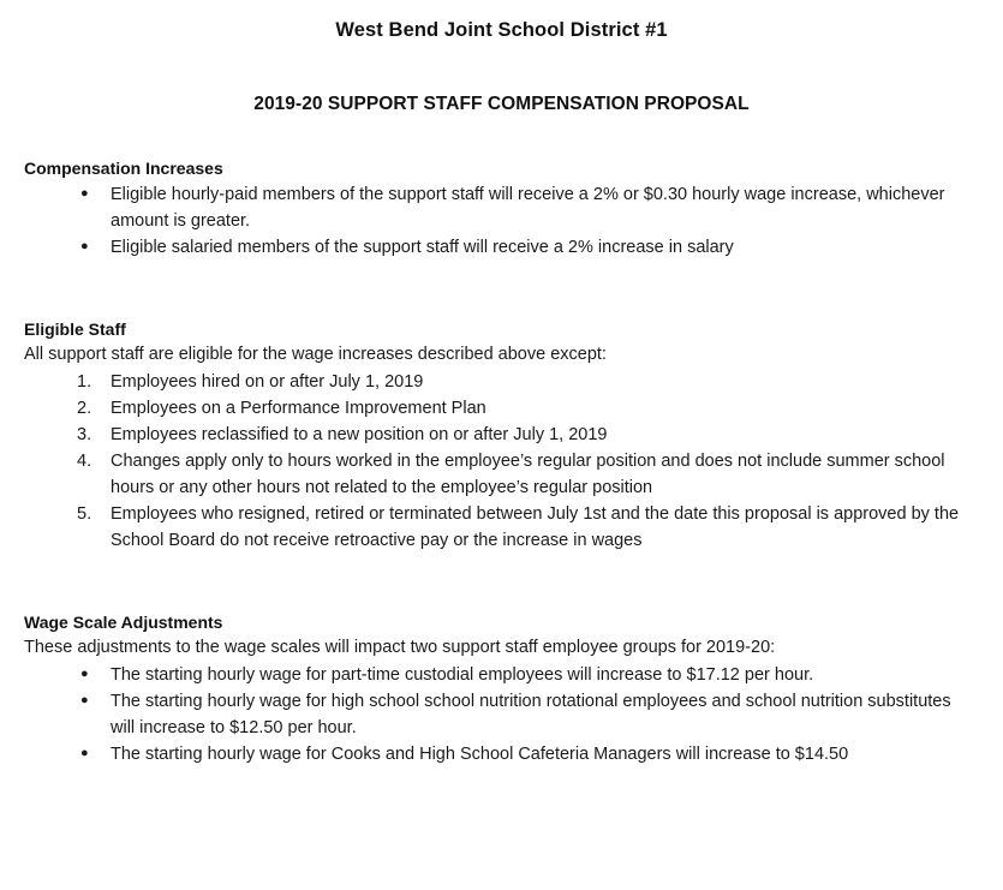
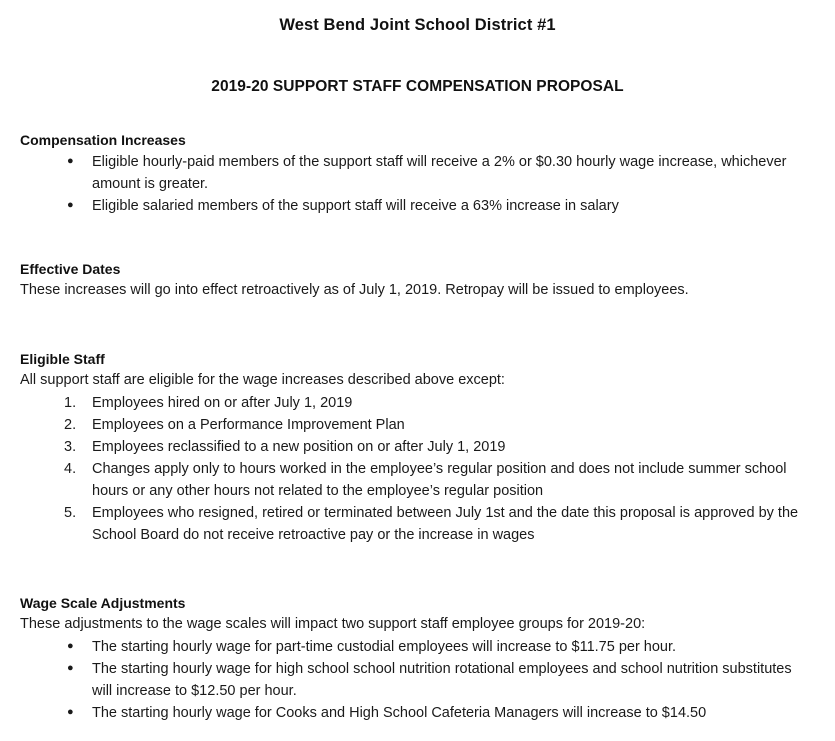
  West Bend Joint School District #1
  2019-20 SUPPORT STAFF COMPENSATION PROPOSAL
  Compensation Increases
  ●
  Eligible hourly-paid members of the support staff will receive a 2% or $0.30 hourly wage increase, whichever amount is greater.
  ●
- Eligible salaried members of the support staff will receive a 2% increase in salary
+ Eligible salaried members of the support staff will receive a 63% increase in salary
+ Effective Dates
+ These increases will go into effect retroactively as of July 1, 2019. Retropay will be issued to employees.
  Eligible Staff
  All support staff are eligible for the wage increases described above except:
  1.
  Employees hired on or after July 1, 2019
  2.
  Employees on a Performance Improvement Plan
  3.
  Employees reclassified to a new position on or after July 1, 2019
  4.
  Changes apply only to hours worked in the employee’s regular position and does not include summer school hours or any other hours not related to the employee’s regular position
  5.
  Employees who resigned, retired or terminated between July 1st and the date this proposal is approved by the School Board do not receive retroactive pay or the increase in wages
  Wage Scale Adjustments
  These adjustments to the wage scales will impact two support staff employee groups for 2019-20:
  ●
- The starting hourly wage for part-time custodial employees will increase to $17.12 per hour.
+ The starting hourly wage for part-time custodial employees will increase to $11.75 per hour.
  ●
  The starting hourly wage for high school school nutrition rotational employees and school nutrition substitutes will increase to $12.50 per hour.
  ●
  The starting hourly wage for Cooks and High School Cafeteria Managers will increase to $14.50
